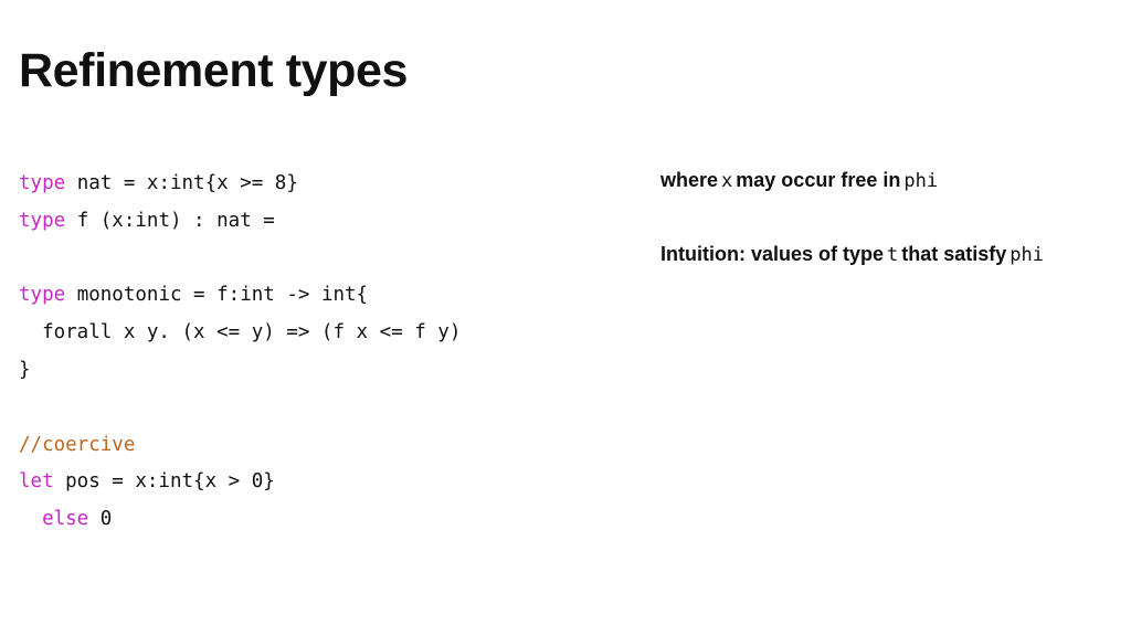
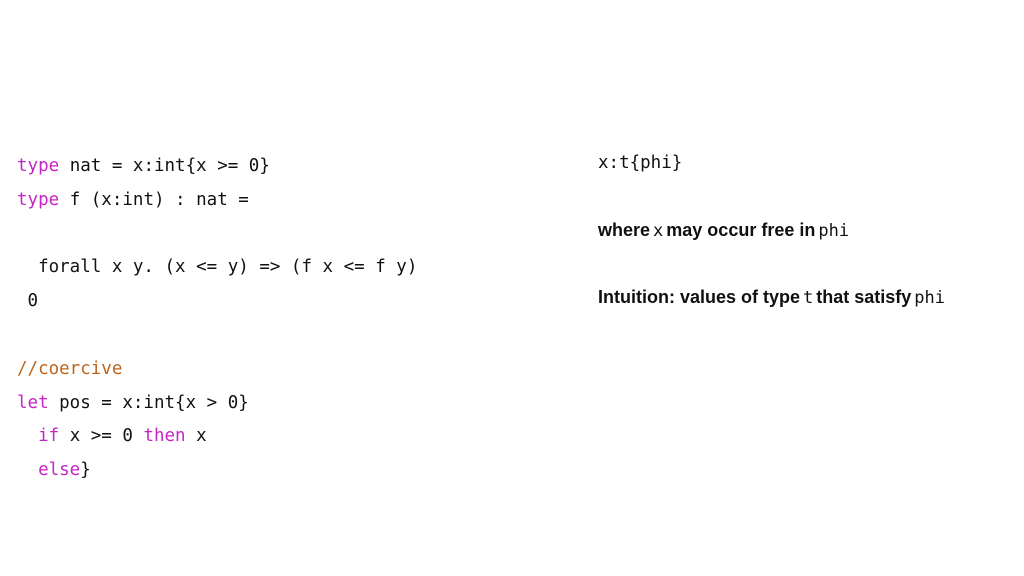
- Refinement types
- type nat = x:int{x >= 8}
+ type nat = x:int{x >= 0}
  type f (x:int) : nat =
- type monotonic = f:int -> int{
  forall x y. (x <= y) => (f x <= f y)
- }
+ 0
  //coercive
  let pos = x:int{x > 0}
+ if x >= 0 then x
- else 0
+ else}
+ x:t{phi}
  where x may occur free in phi
  Intuition: values of type t that satisfy phi
